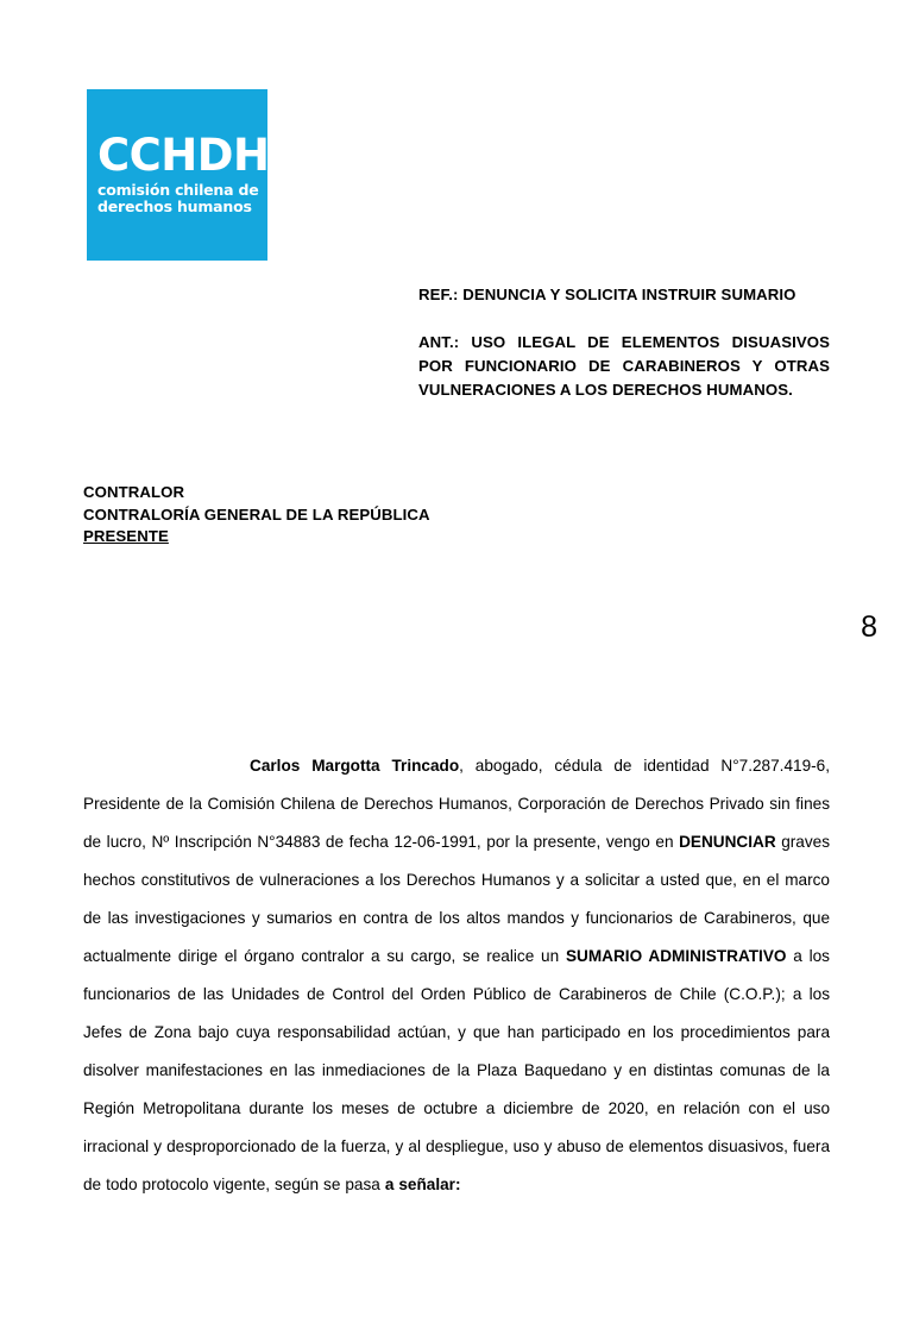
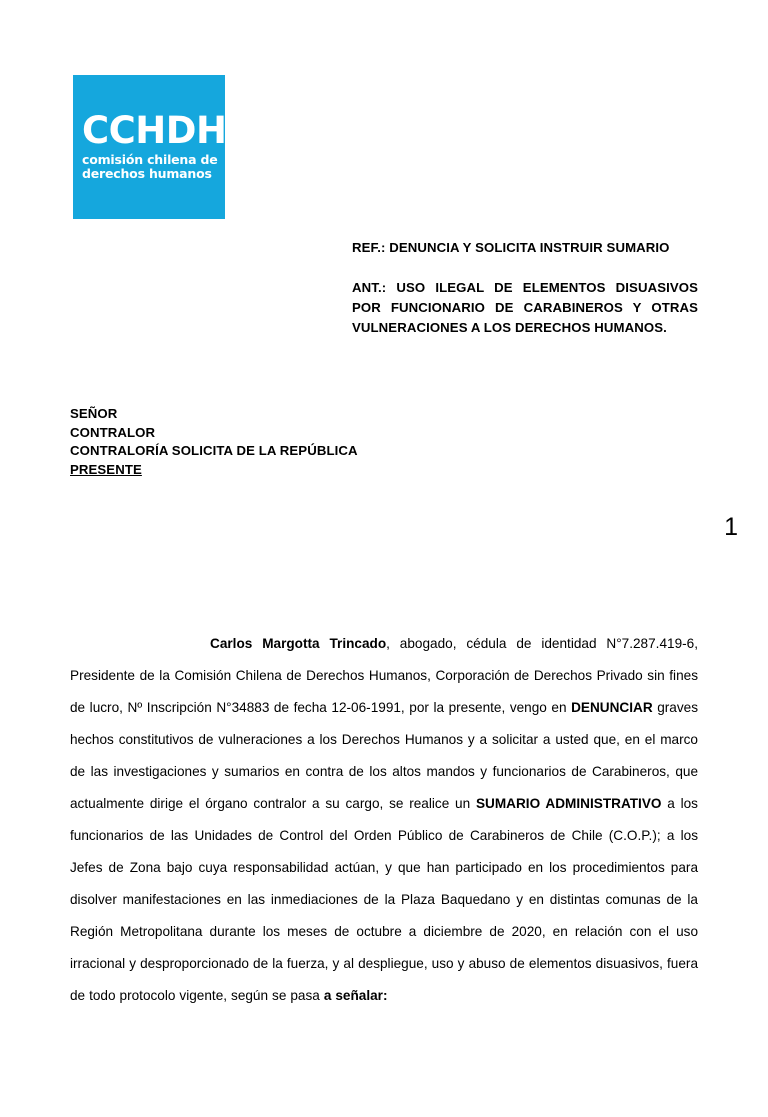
  CCHDH
  comisión chilena de
  derechos humanos
  REF.: DENUNCIA Y SOLICITA INSTRUIR SUMARIO
  ANT.: USO ILEGAL DE ELEMENTOS DISUASIVOS POR FUNCIONARIO DE CARABINEROS Y OTRAS VULNERACIONES A LOS DERECHOS HUMANOS.
+ SEÑOR
  CONTRALOR
- CONTRALORÍA GENERAL DE LA REPÚBLICA
+ CONTRALORÍA SOLICITA DE LA REPÚBLICA
  PRESENTE
- 8
+ 1
  Carlos Margotta Trincado, abogado, cédula de identidad N°7.287.419-6, Presidente de la Comisión Chilena de Derechos Humanos, Corporación de Derechos Privado sin fines de lucro, Nº Inscripción N°34883 de fecha 12-06-1991, por la presente, vengo en DENUNCIAR graves hechos constitutivos de vulneraciones a los Derechos Humanos y a solicitar a usted que, en el marco de las investigaciones y sumarios en contra de los altos mandos y funcionarios de Carabineros, que actualmente dirige el órgano contralor a su cargo, se realice un SUMARIO ADMINISTRATIVO a los funcionarios de las Unidades de Control del Orden Público de Carabineros de Chile (C.O.P.); a los Jefes de Zona bajo cuya responsabilidad actúan, y que han participado en los procedimientos para disolver manifestaciones en las inmediaciones de la Plaza Baquedano y en distintas comunas de la Región Metropolitana durante los meses de octubre a diciembre de 2020, en relación con el uso irracional y desproporcionado de la fuerza, y al despliegue, uso y abuso de elementos disuasivos, fuera de todo protocolo vigente, según se pasa a señalar:
